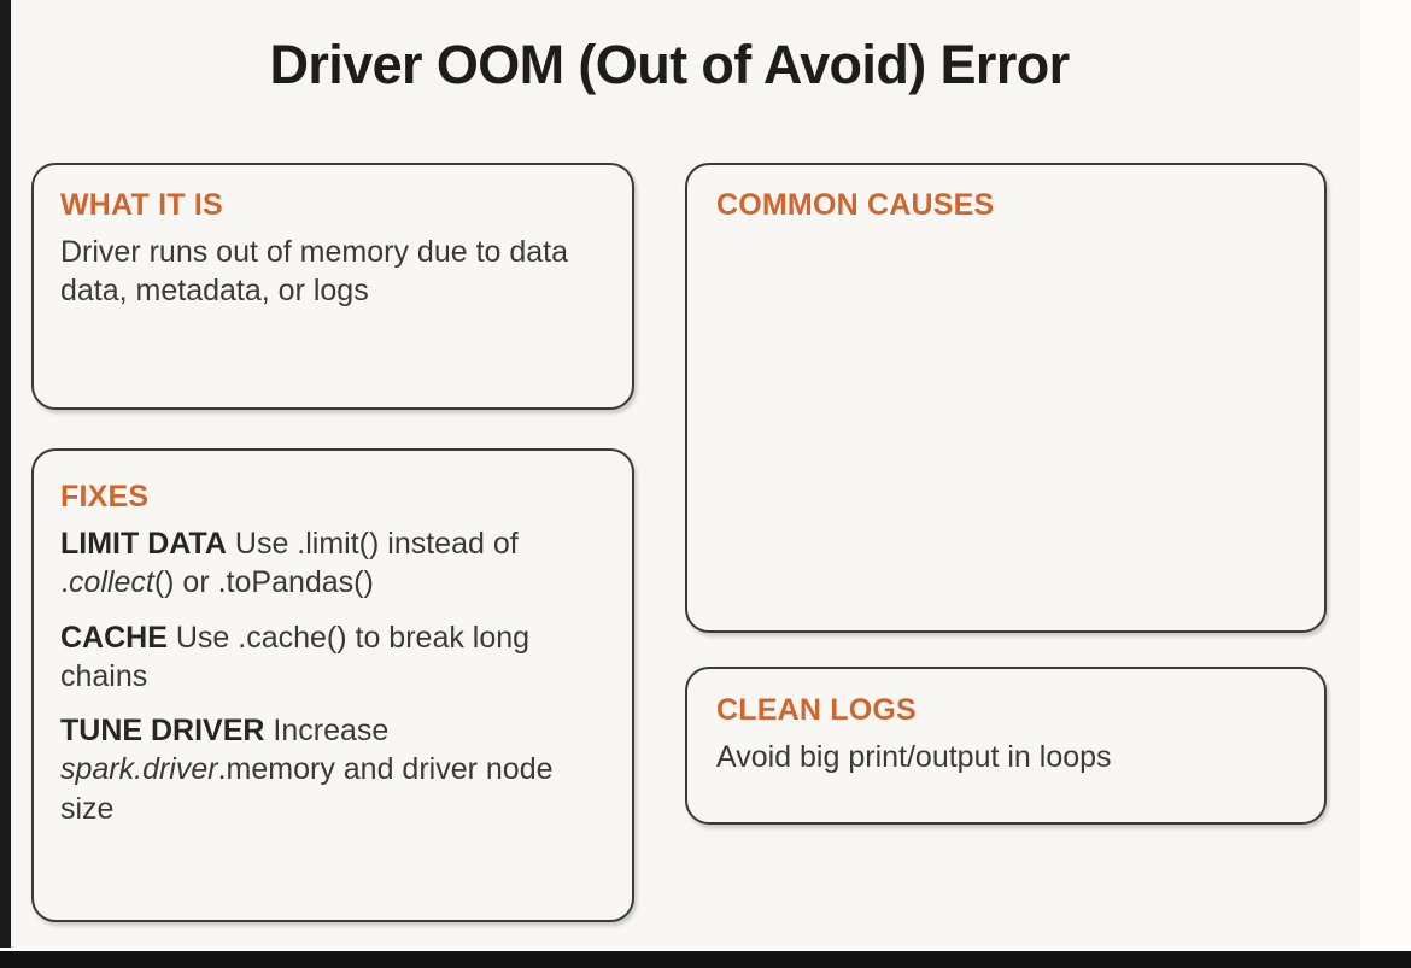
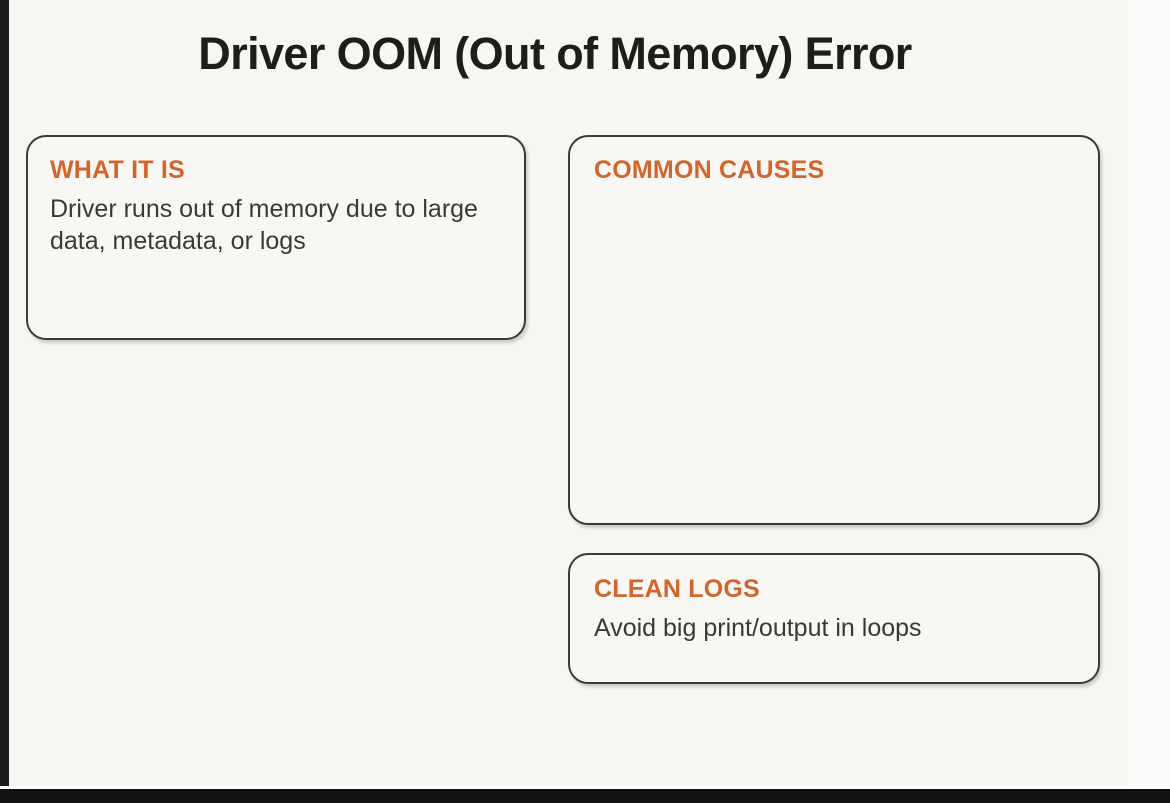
- Driver OOM (Out of Avoid) Error
+ Driver OOM (Out of Memory) Error
  WHAT IT IS
- Driver runs out of memory due to data data, metadata, or logs
+ Driver runs out of memory due to large data, metadata, or logs
- FIXES
- LIMIT DATA Use .limit() instead of .collect() or .toPandas()
- CACHE Use .cache() to break long chains
- TUNE DRIVER Increase spark.driver.memory and driver node size
  COMMON CAUSES
  CLEAN LOGS
  Avoid big print/output in loops
